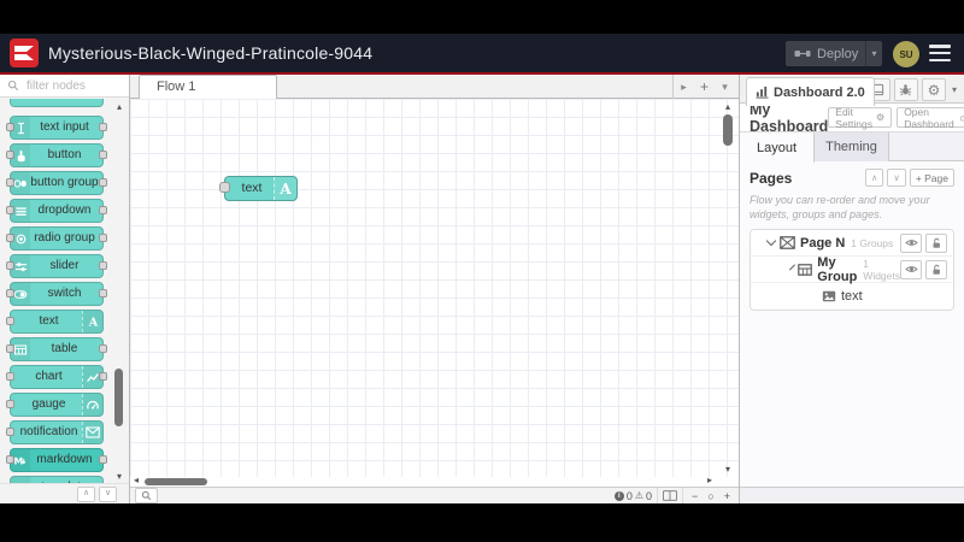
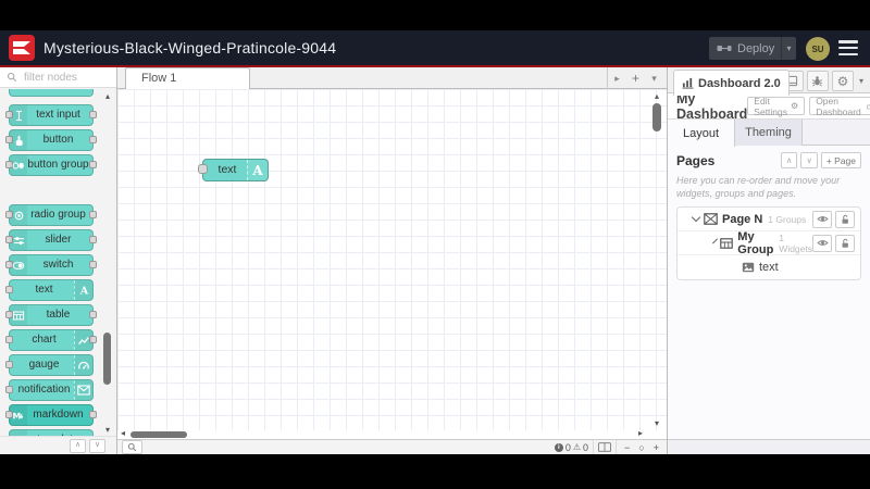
  Mysterious-Black-Winged-Pratincole-9044
  Deploy
  ▾
  SU
  filter nodes
  text input
  button
  button group
- dropdown
  radio group
  slider
  switch
  A
  text
  table
  chart
  gauge
  notification
  M
  markdown
  ▴
  ▾
  Flow 1
  ▸
  +
  ▾
  text
  A
  ▴
  ▾
  ◂
  ▸
  0
  ⚠
  0
  −
  ○
  +
  Dashboard 2.0
  ⚙
  ▾
  My Dashboard
  Edit Settings
  ⚙
  Open Dashboard
  Layout
  Theming
  Pages
  ∧
  ∨
  + Page
- Flow you can re-order and move your widgets, groups and pages.
+ Here you can re-order and move your widgets, groups and pages.
  Page N
  1 Groups
  My Group
  1 Widgets
  text
